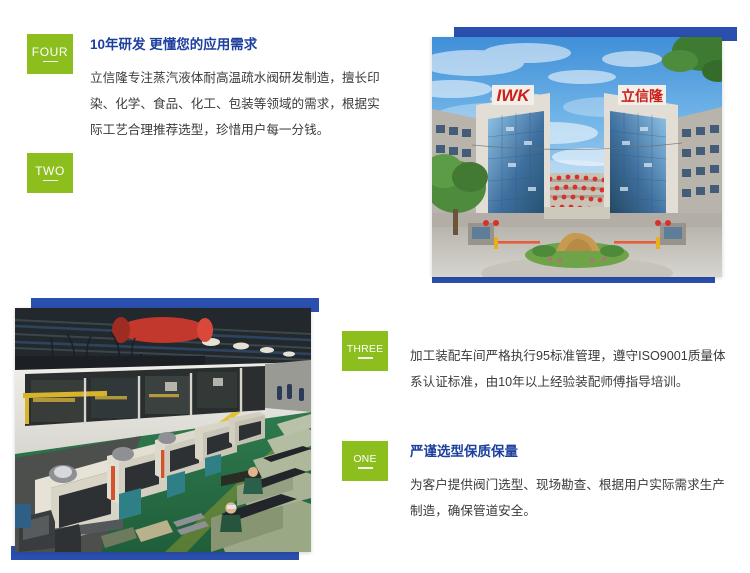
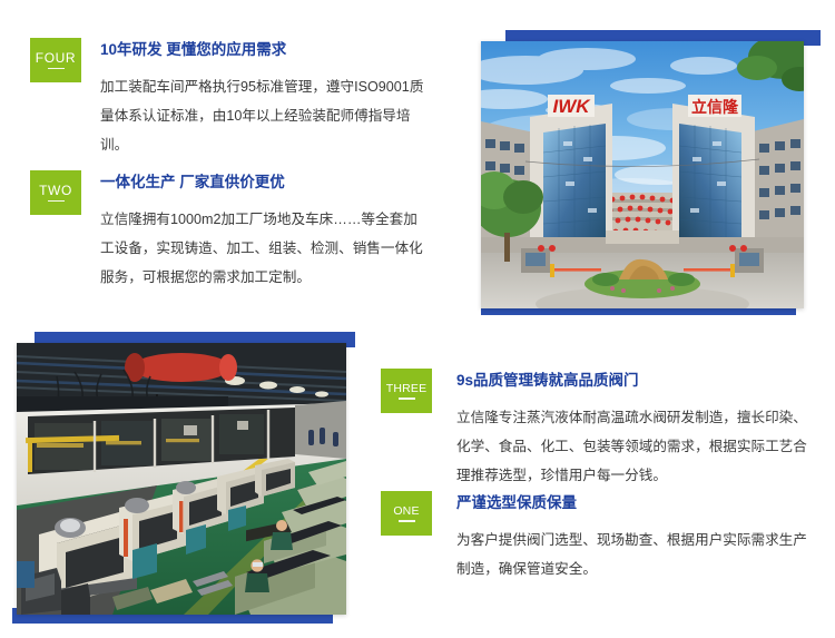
  FOUR
  10年研发 更懂您的应用需求
- 立信隆专注蒸汽液体耐高温疏水阀研发制造，擅长印染、化学、食品、化工、包装等领域的需求，根据实际工艺合理推荐选型，珍惜用户每一分钱。
+ 加工装配车间严格执行95标准管理，遵守ISO9001质量体系认证标准，由10年以上经验装配师傅指导培训。
  TWO
+ 一体化生产 厂家直供价更优
+ 立信隆拥有1000m2加工厂场地及车床……等全套加工设备，实现铸造、加工、组装、检测、销售一体化服务，可根据您的需求加工定制。
  THREE
+ 9s品质管理铸就高品质阀门
- 加工装配车间严格执行95标准管理，遵守ISO9001质量体系认证标准，由10年以上经验装配师傅指导培训。
+ 立信隆专注蒸汽液体耐高温疏水阀研发制造，擅长印染、化学、食品、化工、包装等领域的需求，根据实际工艺合理推荐选型，珍惜用户每一分钱。
  ONE
  严谨选型保质保量
  为客户提供阀门选型、现场勘查、根据用户实际需求生产制造，确保管道安全。
  IWK
  立信隆
